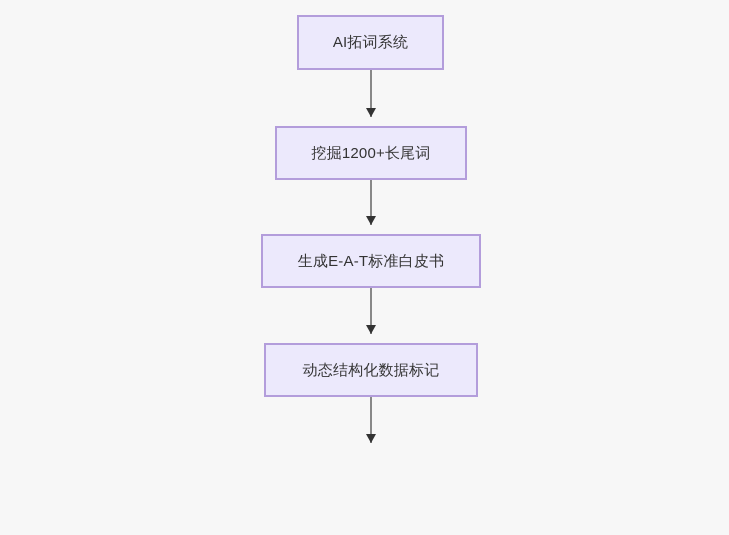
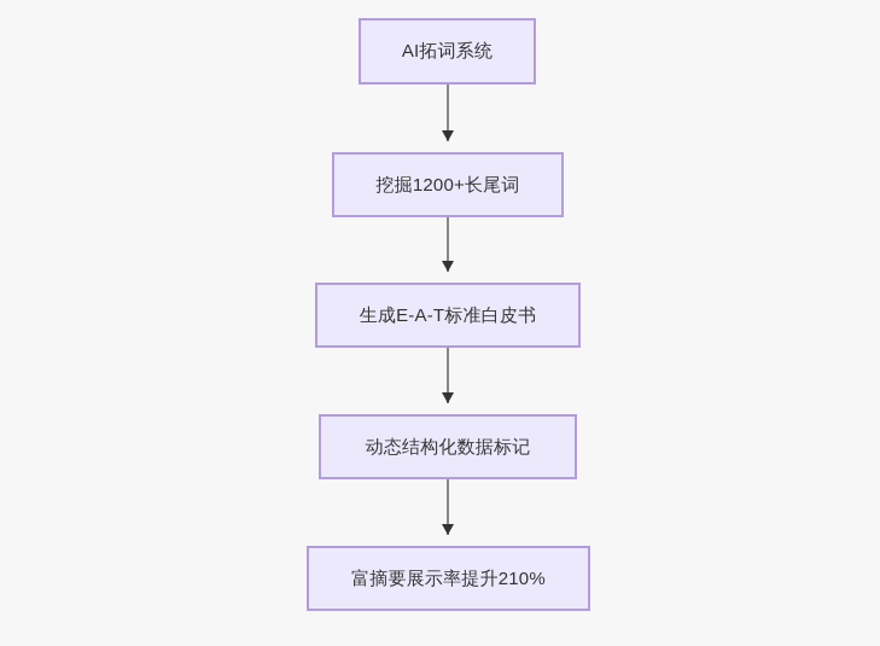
  AI拓词系统
  挖掘1200+长尾词
  生成E-A-T标准白皮书
  动态结构化数据标记
+ 富摘要展示率提升210%
